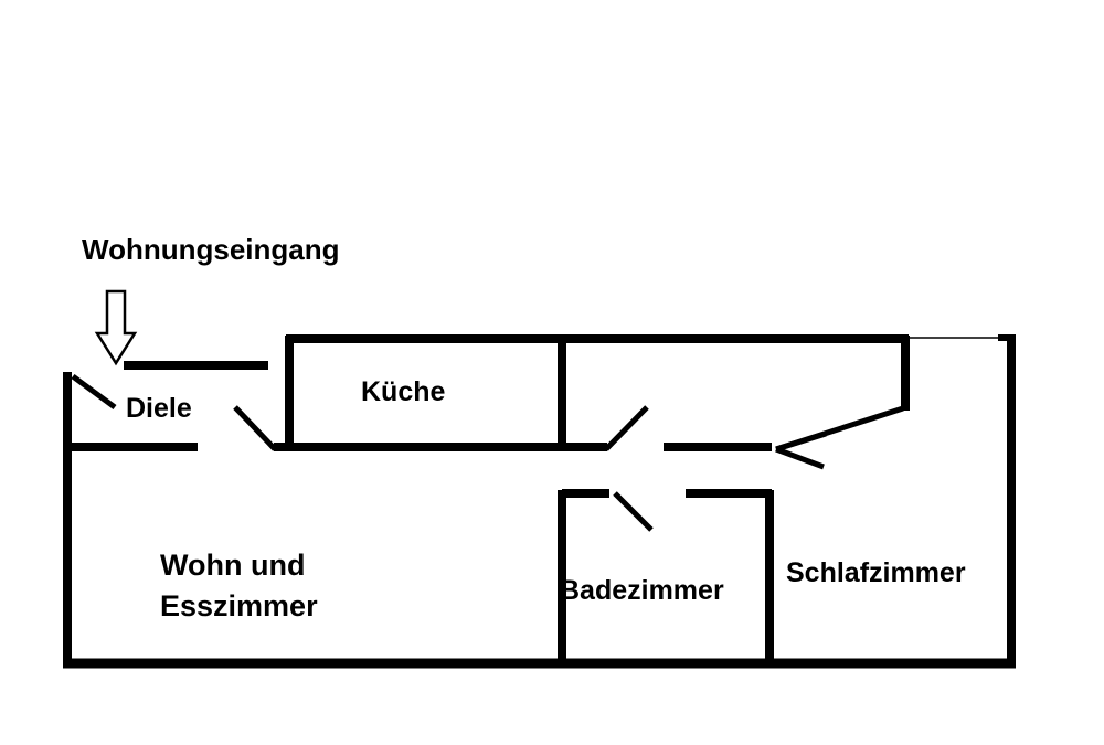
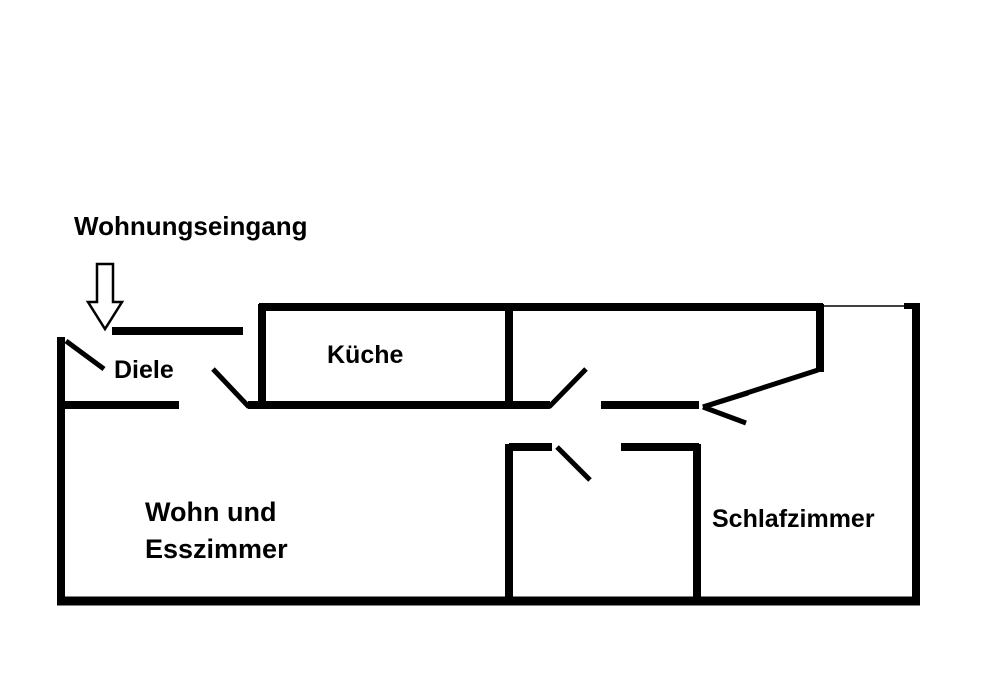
  Wohnungseingang
  Diele
  Küche
  Wohn und
  Esszimmer
- Badezimmer
  Schlafzimmer
